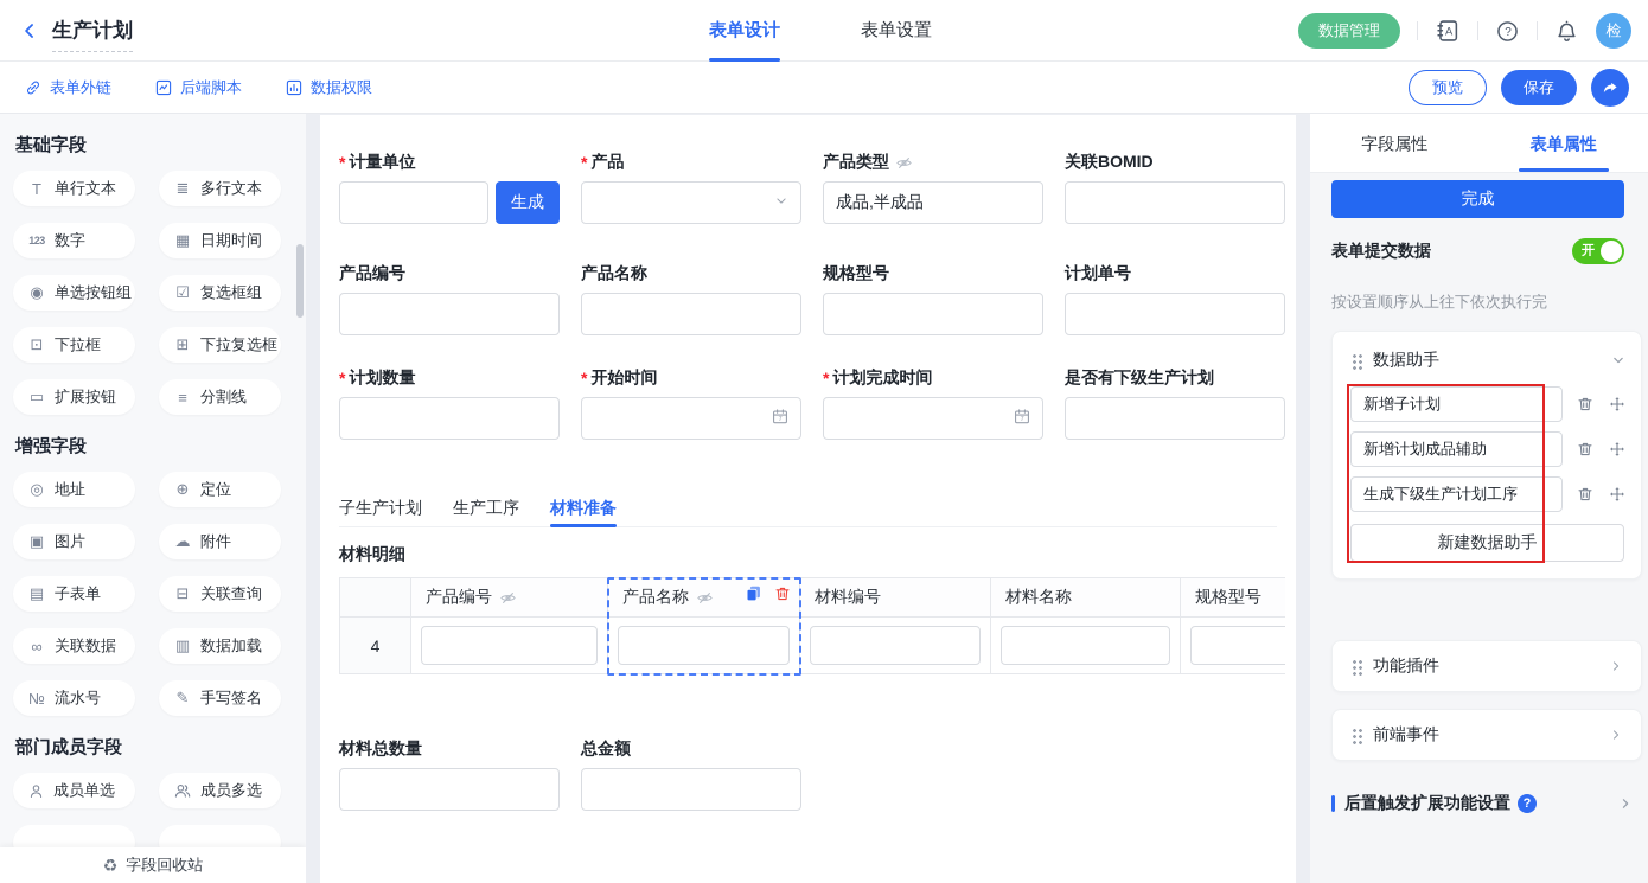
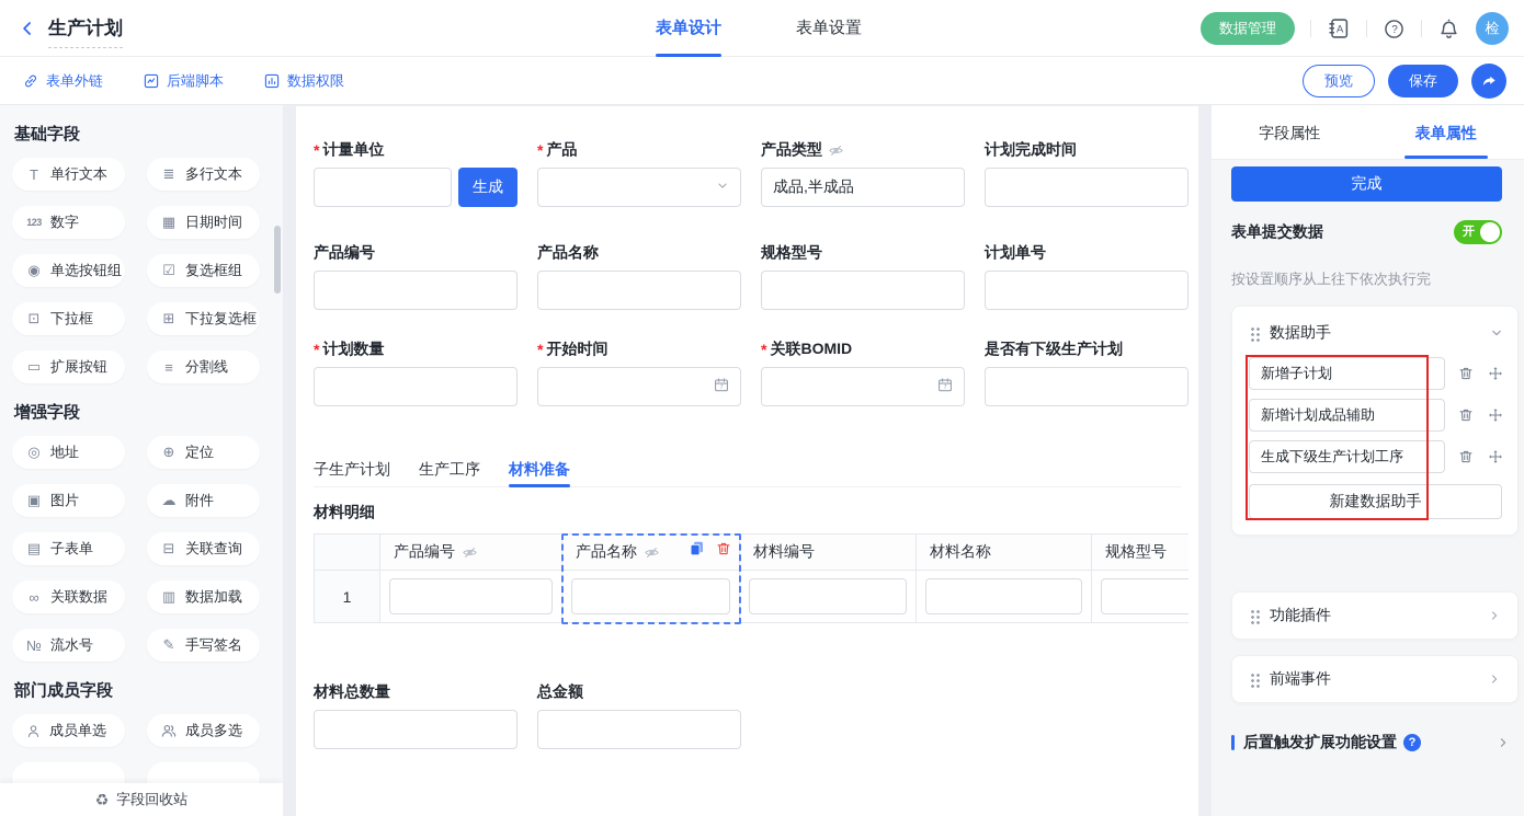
  生产计划
  表单设计
  表单设置
  数据管理
  A
  ?
  检
  表单外链
  后端脚本
  数据权限
  预览
  保存
  基础字段
  T
  单行文本
  ≣
  多行文本
  123
  数字
  ▦
  日期时间
  ◉
  单选按钮组
  ☑
  复选框组
  ⊡
  下拉框
  ⊞
  下拉复选框
  ▭
  扩展按钮
  ≡
  分割线
  增强字段
  ◎
  地址
  ⊕
  定位
  ▣
  图片
  ☁
  附件
  ▤
  子表单
  ⊟
  关联查询
  ∞
  关联数据
  ▥
  数据加载
  №
  流水号
  ✎
  手写签名
  部门成员字段
  成员单选
  成员多选
  ♻
  字段回收站
  *
  计量单位
  生成
  *
  产品
  产品类型
  成品,半成品
- 关联BOMID
+ 计划完成时间
  产品编号
  产品名称
  规格型号
  计划单号
  *
  计划数量
  *
  开始时间
  *
- 计划完成时间
+ 关联BOMID
  是否有下级生产计划
  子生产计划
  生产工序
  材料准备
  材料明细
  产品编号
  产品名称
  材料编号
  材料名称
  规格型号
- 4
+ 1
  材料总数量
  总金额
  字段属性
  表单属性
  完成
  表单提交数据
  开
  按设置顺序从上往下依次执行完
  数据助手
  新增子计划
  新增计划成品辅助
  生成下级生产计划工序
  新建数据助手
  功能插件
  前端事件
  后置触发扩展功能设置
  ?
